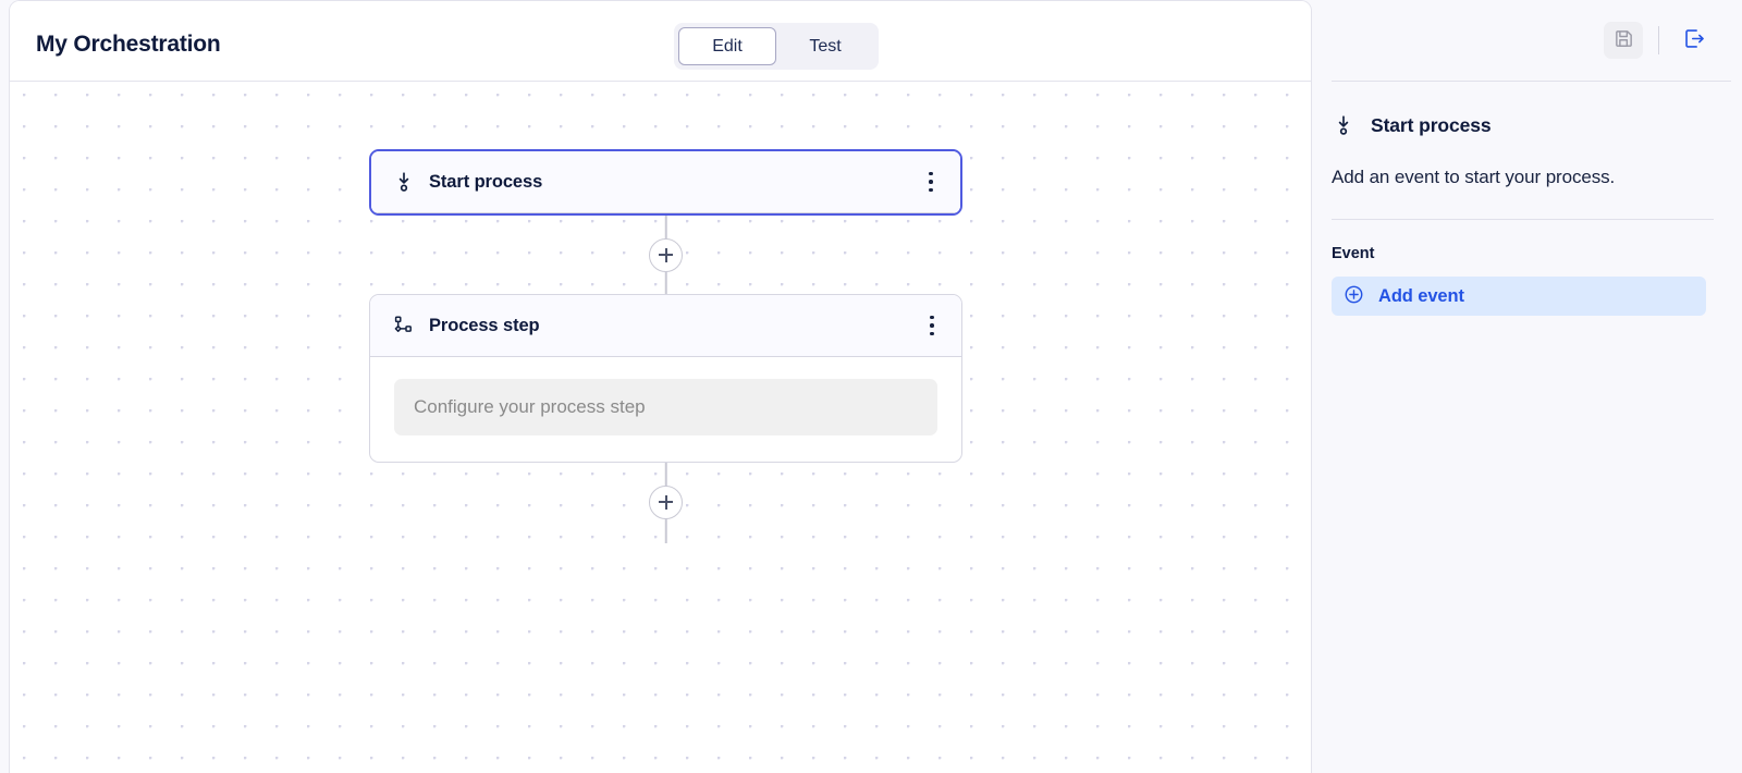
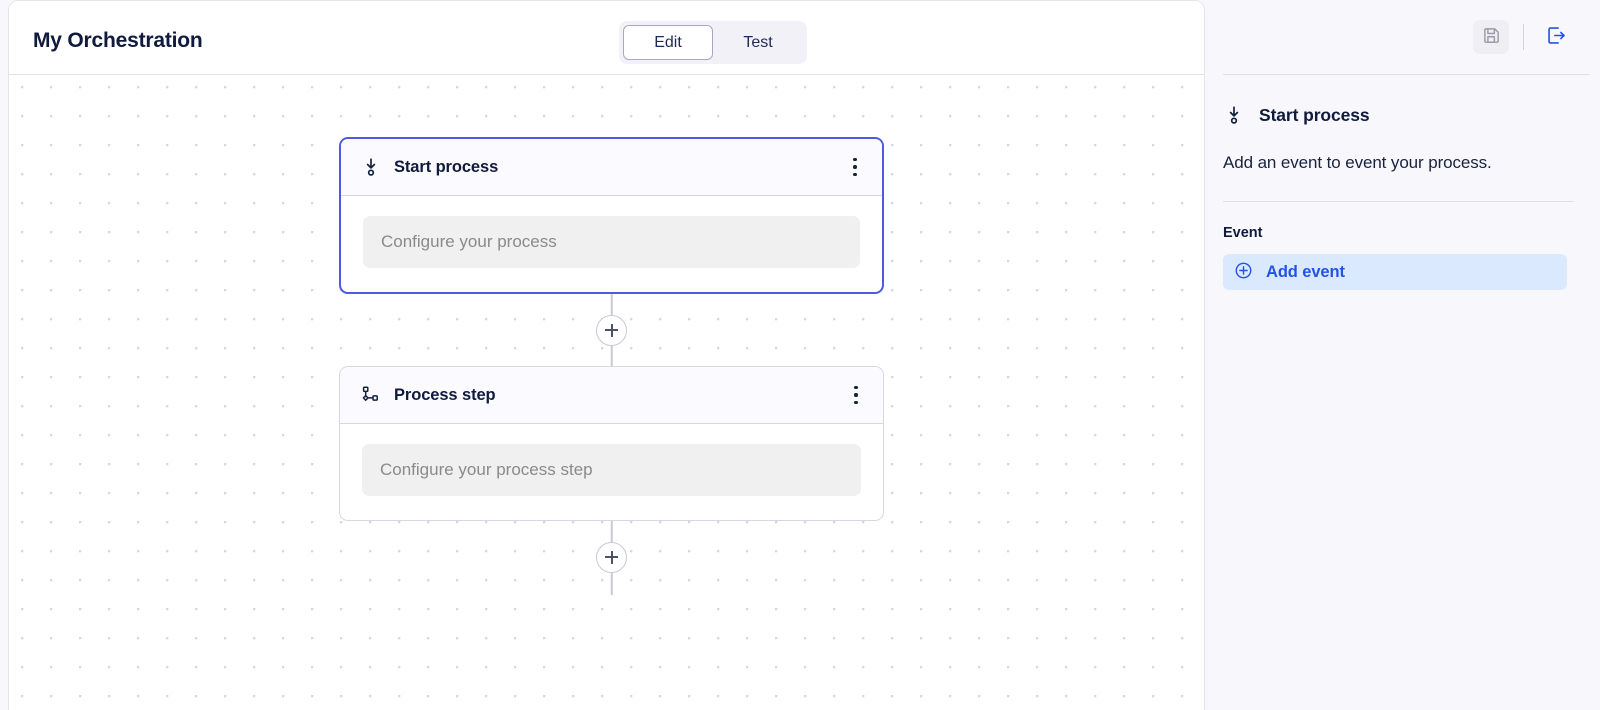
  My Orchestration
  Edit
  Test
  Start process
+ Configure your process
  Process step
  Configure your process step
  Start process
- Add an event to start your process.
+ Add an event to event your process.
  Event
  Add event
